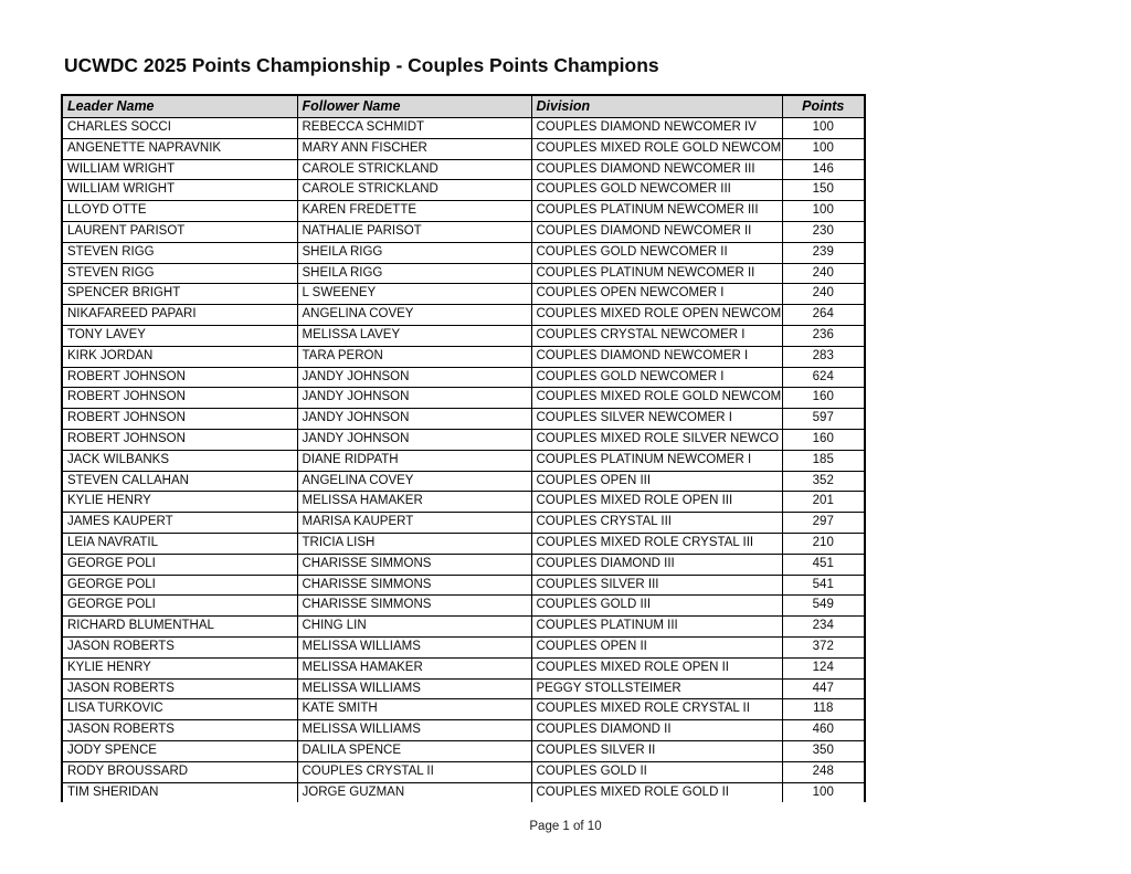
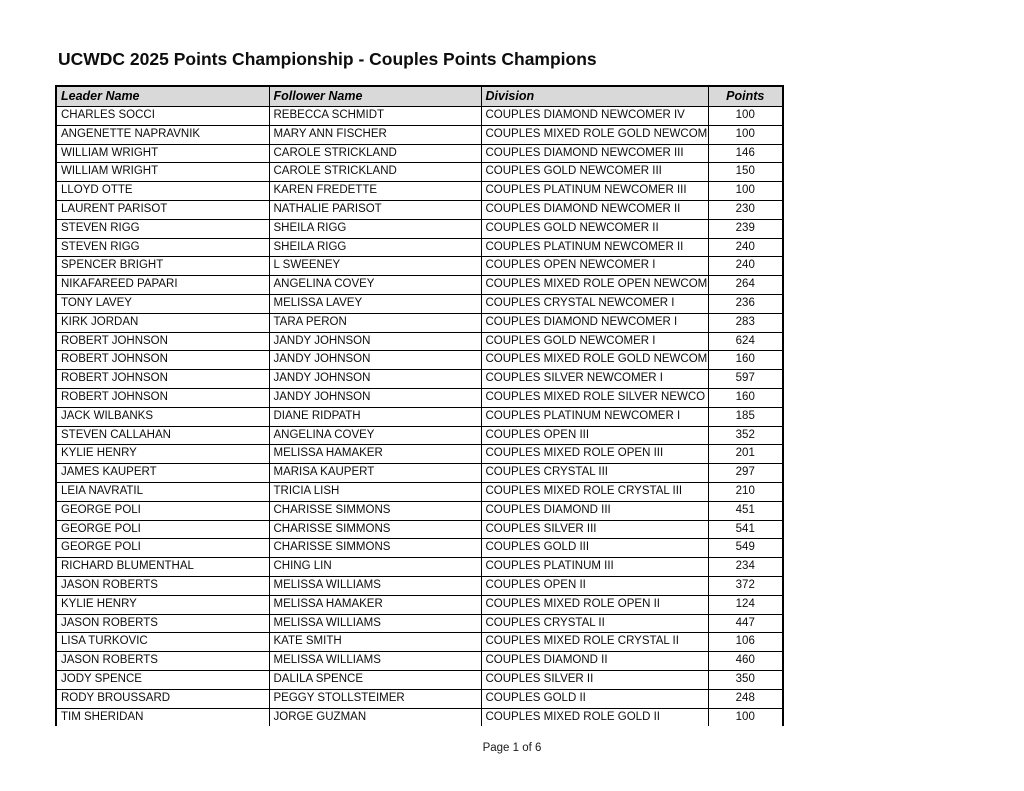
  UCWDC 2025 Points Championship - Couples Points Champions
  Leader Name	Follower Name	Division	Points
  CHARLES SOCCI	REBECCA SCHMIDT	COUPLES DIAMOND NEWCOMER IV	100
  ANGENETTE NAPRAVNIK	MARY ANN FISCHER	COUPLES MIXED ROLE GOLD NEWCOM	100
  WILLIAM WRIGHT	CAROLE STRICKLAND	COUPLES DIAMOND NEWCOMER III	146
  WILLIAM WRIGHT	CAROLE STRICKLAND	COUPLES GOLD NEWCOMER III	150
  LLOYD OTTE	KAREN FREDETTE	COUPLES PLATINUM NEWCOMER III	100
  LAURENT PARISOT	NATHALIE PARISOT	COUPLES DIAMOND NEWCOMER II	230
  STEVEN RIGG	SHEILA RIGG	COUPLES GOLD NEWCOMER II	239
  STEVEN RIGG	SHEILA RIGG	COUPLES PLATINUM NEWCOMER II	240
  SPENCER BRIGHT	L SWEENEY	COUPLES OPEN NEWCOMER I	240
  NIKAFAREED PAPARI	ANGELINA COVEY	COUPLES MIXED ROLE OPEN NEWCOM	264
  TONY LAVEY	MELISSA LAVEY	COUPLES CRYSTAL NEWCOMER I	236
  KIRK JORDAN	TARA PERON	COUPLES DIAMOND NEWCOMER I	283
  ROBERT JOHNSON	JANDY JOHNSON	COUPLES GOLD NEWCOMER I	624
  ROBERT JOHNSON	JANDY JOHNSON	COUPLES MIXED ROLE GOLD NEWCOM	160
  ROBERT JOHNSON	JANDY JOHNSON	COUPLES SILVER NEWCOMER I	597
  ROBERT JOHNSON	JANDY JOHNSON	COUPLES MIXED ROLE SILVER NEWCO	160
  JACK WILBANKS	DIANE RIDPATH	COUPLES PLATINUM NEWCOMER I	185
  STEVEN CALLAHAN	ANGELINA COVEY	COUPLES OPEN III	352
  KYLIE HENRY	MELISSA HAMAKER	COUPLES MIXED ROLE OPEN III	201
  JAMES KAUPERT	MARISA KAUPERT	COUPLES CRYSTAL III	297
  LEIA NAVRATIL	TRICIA LISH	COUPLES MIXED ROLE CRYSTAL III	210
  GEORGE POLI	CHARISSE SIMMONS	COUPLES DIAMOND III	451
  GEORGE POLI	CHARISSE SIMMONS	COUPLES SILVER III	541
  GEORGE POLI	CHARISSE SIMMONS	COUPLES GOLD III	549
  RICHARD BLUMENTHAL	CHING LIN	COUPLES PLATINUM III	234
  JASON ROBERTS	MELISSA WILLIAMS	COUPLES OPEN II	372
  KYLIE HENRY	MELISSA HAMAKER	COUPLES MIXED ROLE OPEN II	124
- JASON ROBERTS	MELISSA WILLIAMS	PEGGY STOLLSTEIMER	447
+ JASON ROBERTS	MELISSA WILLIAMS	COUPLES CRYSTAL II	447
- LISA TURKOVIC	KATE SMITH	COUPLES MIXED ROLE CRYSTAL II	118
+ LISA TURKOVIC	KATE SMITH	COUPLES MIXED ROLE CRYSTAL II	106
  JASON ROBERTS	MELISSA WILLIAMS	COUPLES DIAMOND II	460
  JODY SPENCE	DALILA SPENCE	COUPLES SILVER II	350
- RODY BROUSSARD	COUPLES CRYSTAL II	COUPLES GOLD II	248
+ RODY BROUSSARD	PEGGY STOLLSTEIMER	COUPLES GOLD II	248
  TIM SHERIDAN	JORGE GUZMAN	COUPLES MIXED ROLE GOLD II	100
- Page 1 of 10
+ Page 1 of 6
